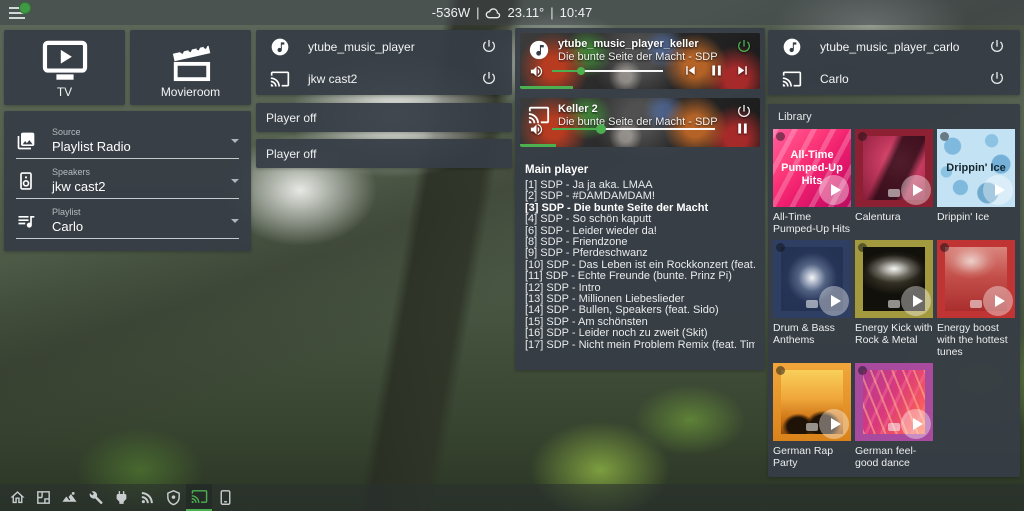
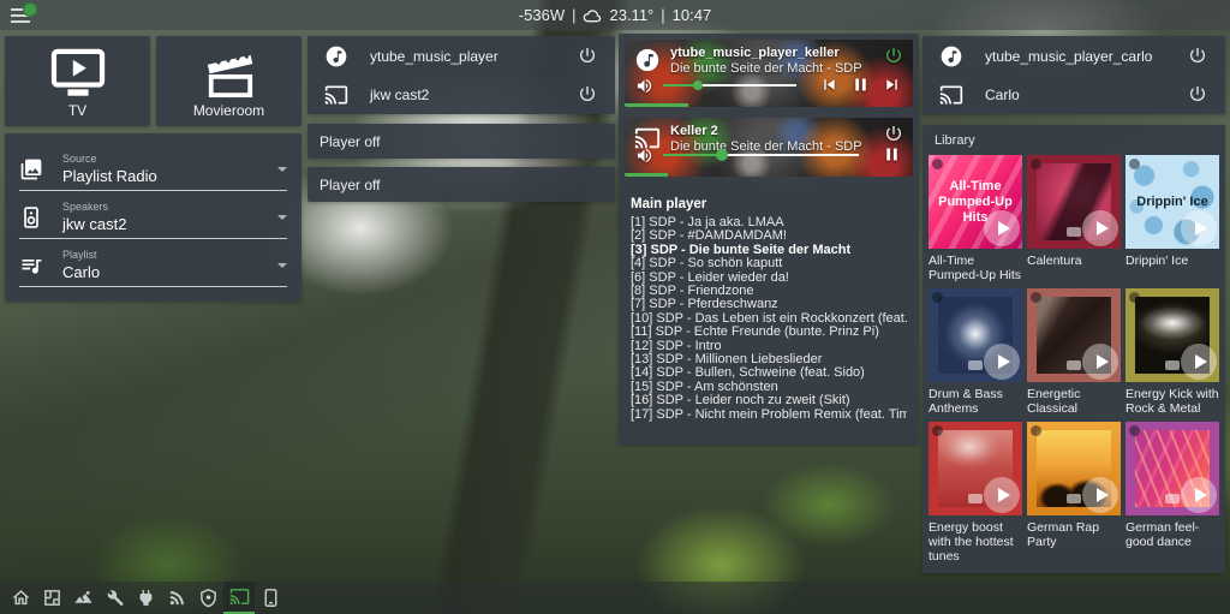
  -536W
  |
  23.11°
  |
  10:47
  TV
  Movieroom
  Source
  Playlist Radio
  Speakers
  jkw cast2
  Playlist
  Carlo
  ytube_music_player
  jkw cast2
  Player off
  Player off
  ytube_music_player_keller
  Die bunte Seite der Macht - SDP
  Keller 2
  Die bunte Seite der Macht - SDP
  Main player
  [1] SDP - Ja ja aka. LMAA
  [2] SDP - #DAMDAMDAM!
  [3] SDP - Die bunte Seite der Macht
  [4] SDP - So schön kaputt
  [6] SDP - Leider wieder da!
  [8] SDP - Friendzone
- [9] SDP - Pferdeschwanz
+ [7] SDP - Pferdeschwanz
  [10] SDP - Das Leben ist ein Rockkonzert (feat.
  [11] SDP - Echte Freunde (bunte. Prinz Pi)
  [12] SDP - Intro
  [13] SDP - Millionen Liebeslieder
- [14] SDP - Bullen, Speakers (feat. Sido)
+ [14] SDP - Bullen, Schweine (feat. Sido)
  [15] SDP - Am schönsten
  [16] SDP - Leider noch zu zweit (Skit)
  [17] SDP - Nicht mein Problem Remix (feat. Tim
  ytube_music_player_carlo
  Carlo
  Library
  All-Time Pumped-Up Hits
  All-Time Pumped-Up Hits
  Calentura
  Drippin' Ice
  Drippin' Ice
  Drum & Bass Anthems
+ Energetic Classical
  Energy Kick with Rock & Metal
  Energy boost with the hottest tunes
  German Rap Party
  German feel-good dance
